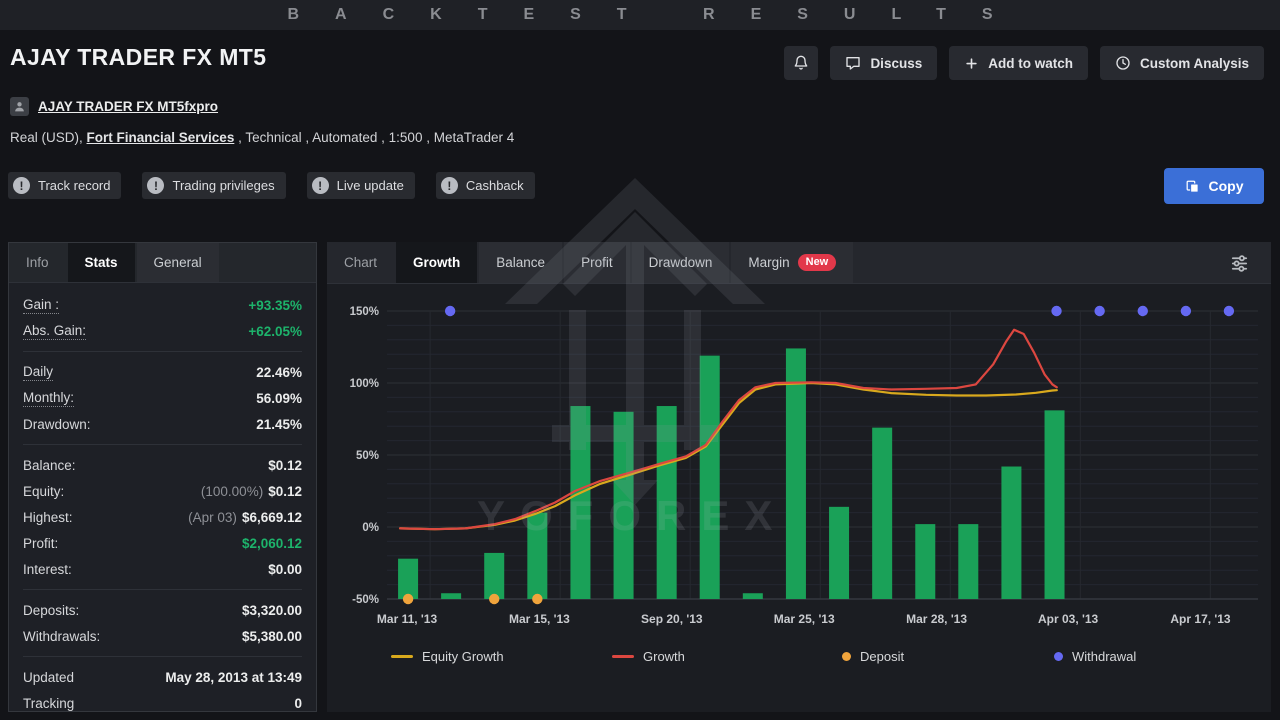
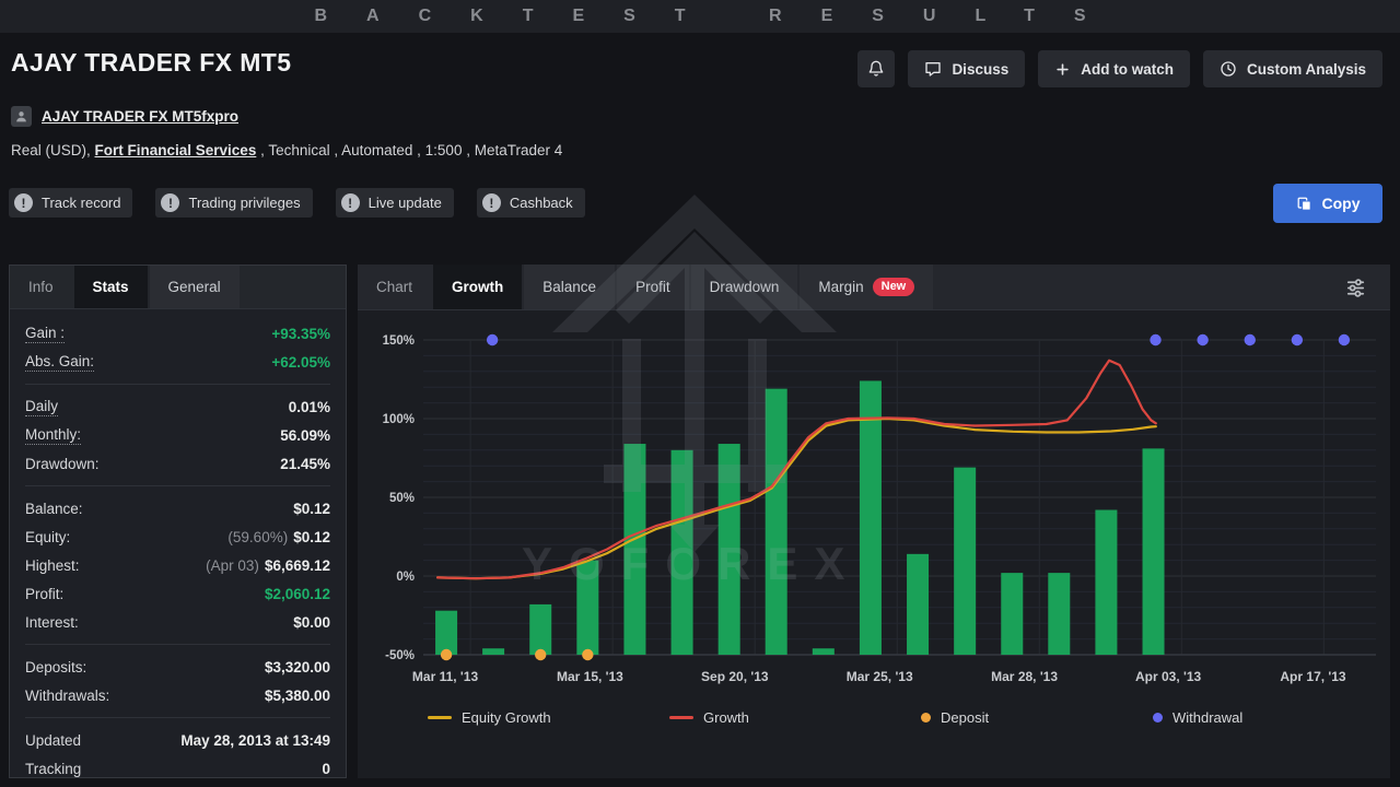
  BACKTEST RESULTS
  AJAY TRADER FX MT5
  Discuss
  Add to watch
  Custom Analysis
  AJAY TRADER FX MT5fxpro
  Real (USD), Fort Financial Services , Technical , Automated , 1:500 , MetaTrader 4
  !
  Track record
  !
  Trading privileges
  !
  Live update
  !
  Cashback
  Copy
  Info
  Stats
  General
  Gain :
  +93.35%
  Abs. Gain:
  +62.05%
  Daily
- 22.46%
+ 0.01%
  Monthly:
  56.09%
  Drawdown:
  21.45%
  Balance:
  $0.12
  Equity:
- (100.00%) $0.12
+ (59.60%) $0.12
  Highest:
  (Apr 03) $6,669.12
  Profit:
  $2,060.12
  Interest:
  $0.00
  Deposits:
  $3,320.00
  Withdrawals:
  $5,380.00
  Updated
  May 28, 2013 at 13:49
  Tracking
  0
  Chart
  Growth
  Balance
  Profit
  Drawdown
  Margin
  New
  150%
  100%
  50%
  0%
  -50%
  Mar 11, '13
  Mar 15, '13
  Sep 20, '13
  Mar 25, '13
  Mar 28, '13
  Apr 03, '13
  Apr 17, '13
  Equity Growth
  Growth
  Deposit
  Withdrawal
  YOFOREX
